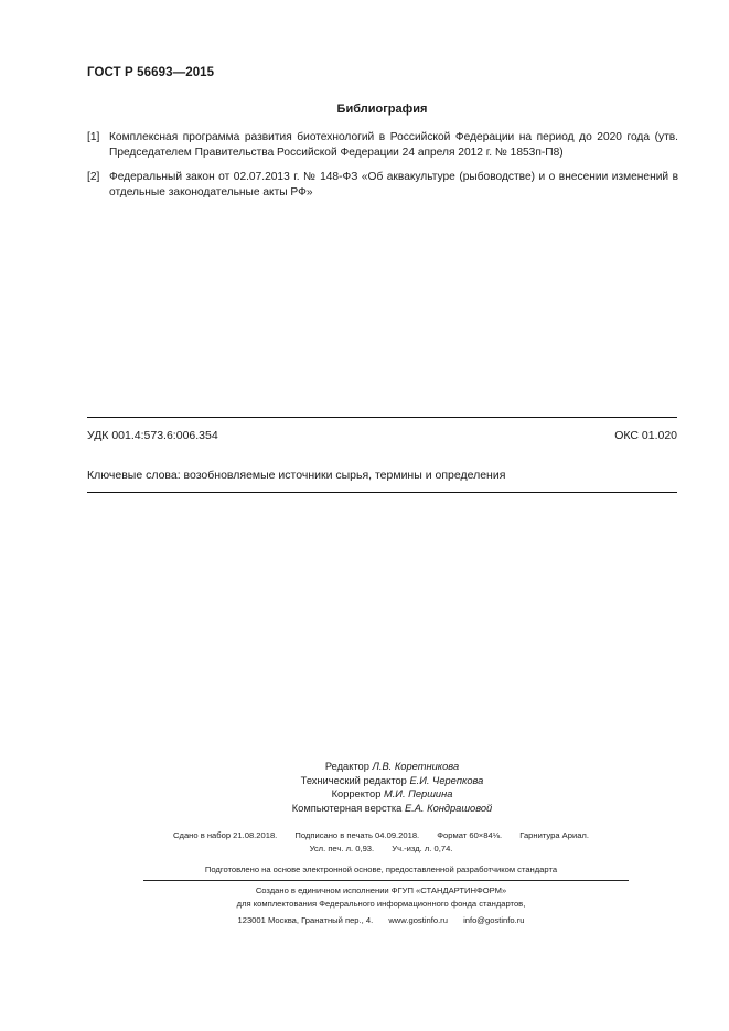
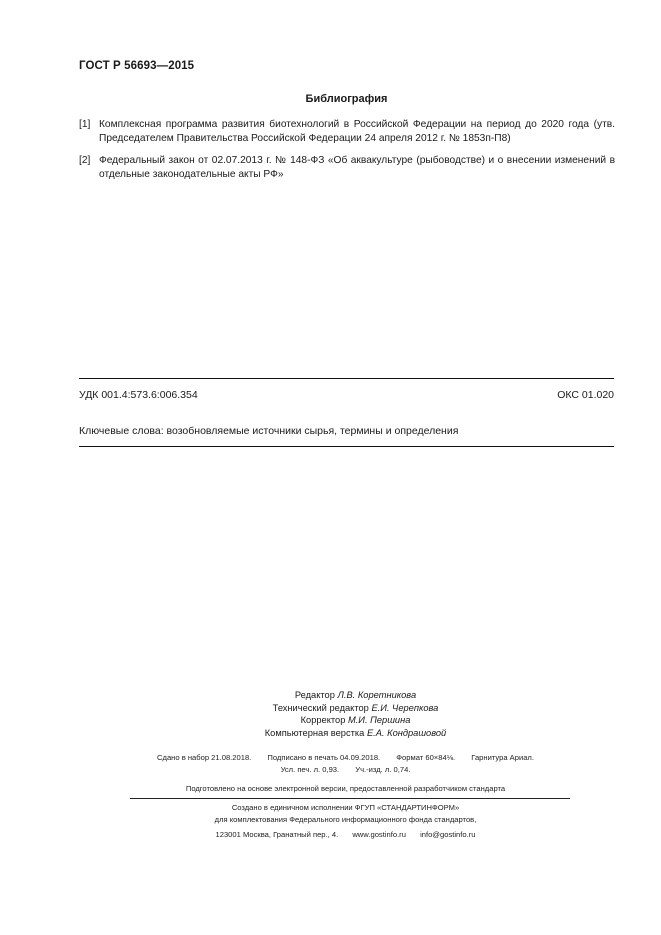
  ГОСТ Р 56693—2015
  Библиография
  [1]
  Комплексная программа развития биотехнологий в Российской Федерации на период до 2020 года (утв. Председателем Правительства Российской Федерации 24 апреля 2012 г. № 1853п-П8)
  [2]
  Федеральный закон от 02.07.2013 г. № 148-ФЗ «Об аквакультуре (рыбоводстве) и о внесении изменений в отдельные законодательные акты РФ»
  УДК 001.4:573.6:006.354
  ОКС 01.020
  Ключевые слова: возобновляемые источники сырья, термины и определения
  Редактор Л.В. Коретникова
  Технический редактор Е.И. Черепкова
  Корректор М.И. Першина
  Компьютерная верстка Е.А. Кондрашовой
  Сдано в набор 21.08.2018. Подписано в печать 04.09.2018. Формат 60×84⅛. Гарнитура Ариал.
  Усл. печ. л. 0,93. Уч.-изд. л. 0,74.
- Подготовлено на основе электронной основе, предоставленной разработчиком стандарта
+ Подготовлено на основе электронной версии, предоставленной разработчиком стандарта
  Создано в единичном исполнении ФГУП «СТАНДАРТИНФОРМ»
  для комплектования Федерального информационного фонда стандартов,
  123001 Москва, Гранатный пер., 4. www.gostinfo.ru info@gostinfo.ru
